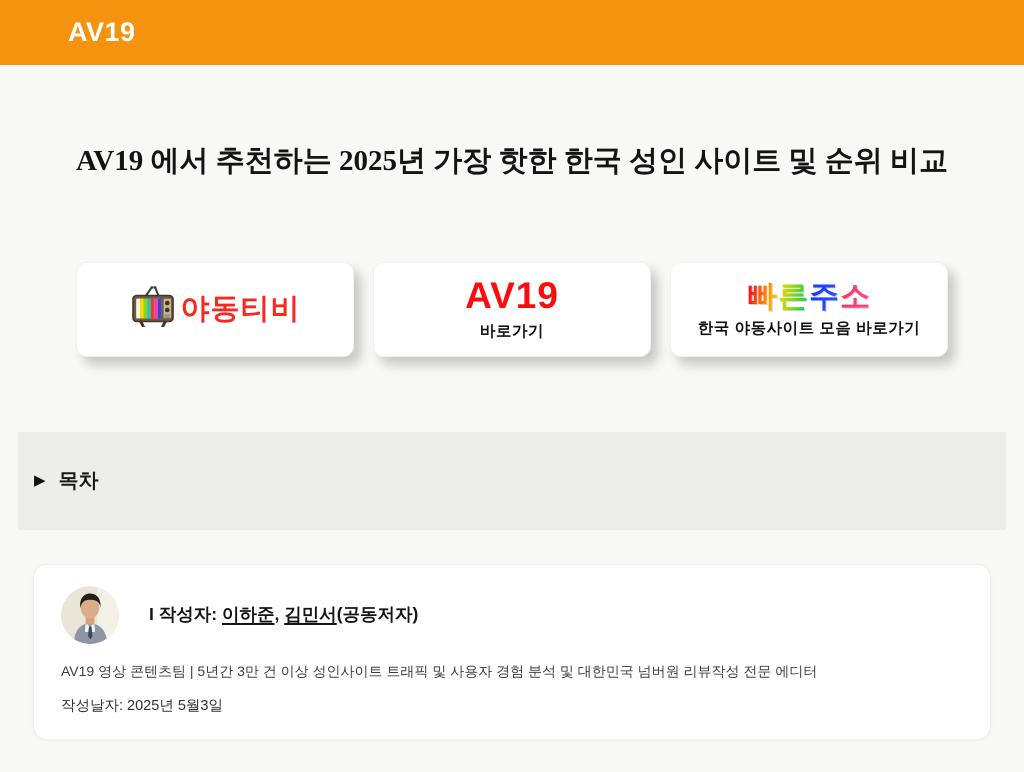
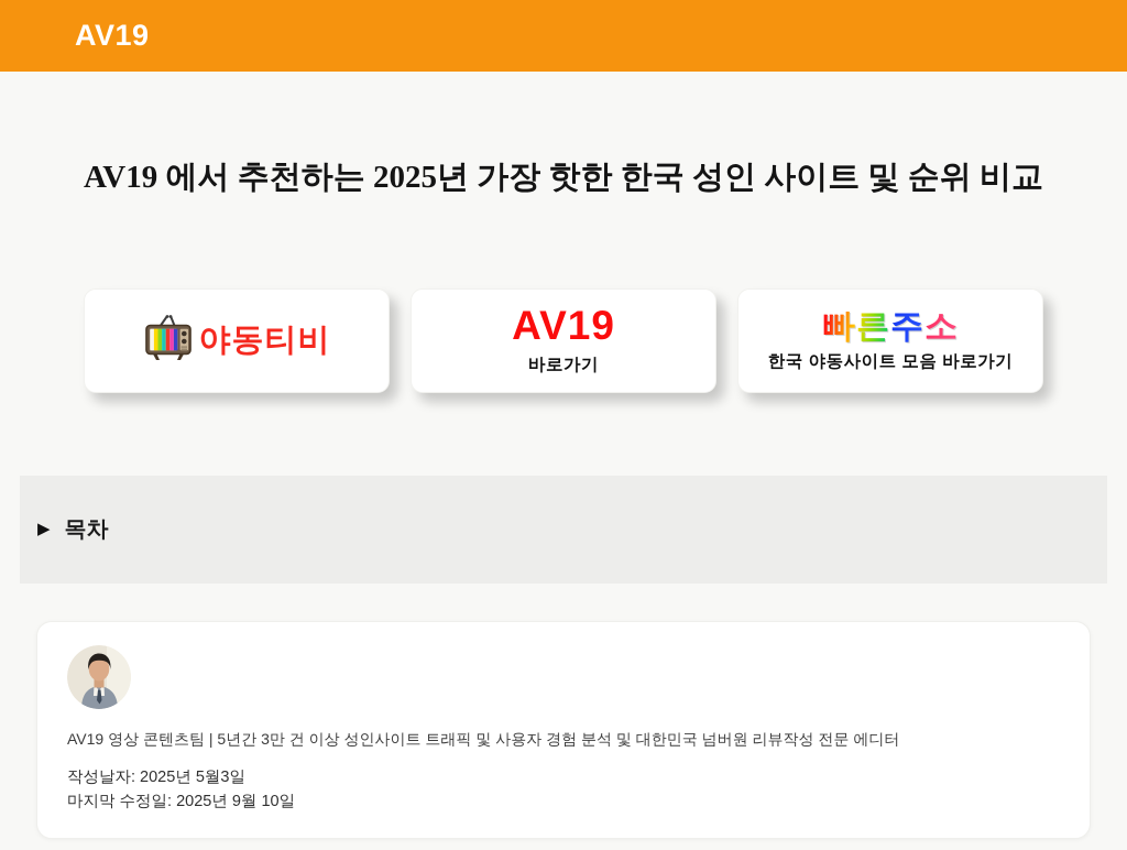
  AV19
  AV19 에서 추천하는 2025년 가장 핫한 한국 성인 사이트 및 순위 비교
  야동티비
  AV19
  바로가기
  빠른주소
  한국 야동사이트 모음 바로가기
  ▶
  목차
- I 작성자: 이하준, 김민서(공동저자)
  AV19 영상 콘텐츠팀 | 5년간 3만 건 이상 성인사이트 트래픽 및 사용자 경험 분석 및 대한민국 넘버원 리뷰작성 전문 에디터
  작성날자: 2025년 5월3일
+ 마지막 수정일: 2025년 9월 10일
